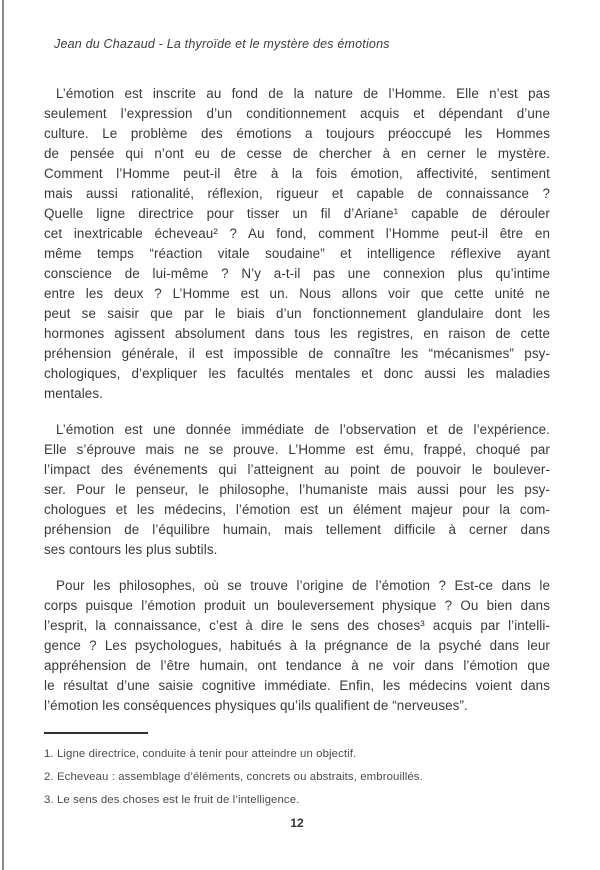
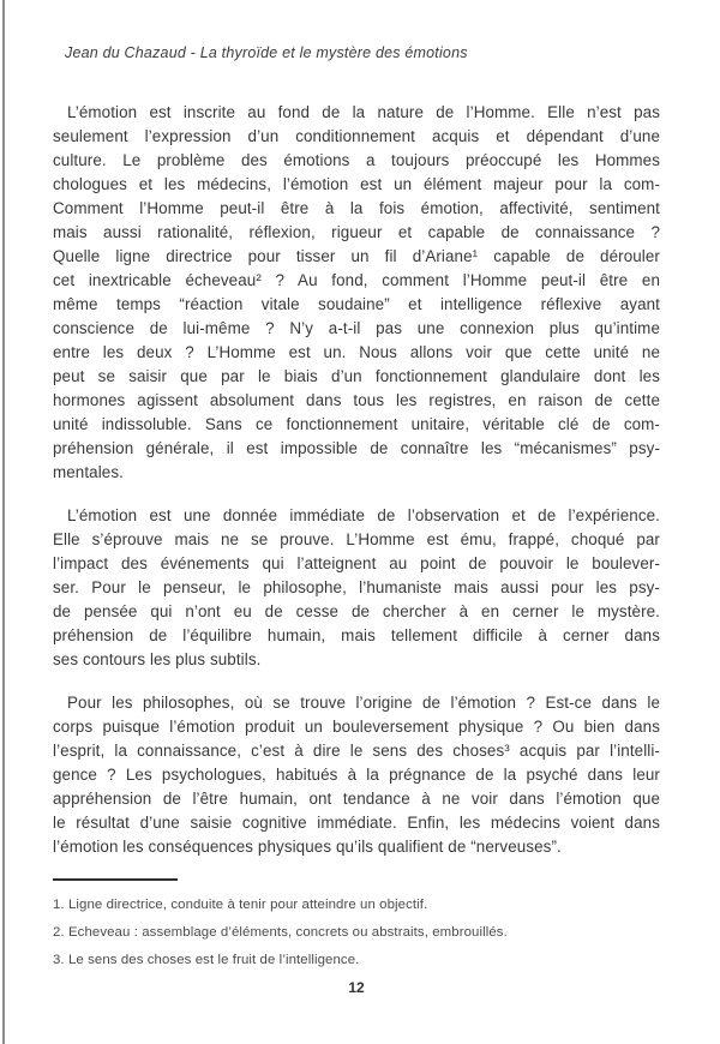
  Jean du Chazaud - La thyroïde et le mystère des émotions
  L’émotion est inscrite au fond de la nature de l’Homme. Elle n’est pas
  seulement l’expression d’un conditionnement acquis et dépendant d’une
  culture. Le problème des émotions a toujours préoccupé les Hommes
- de pensée qui n’ont eu de cesse de chercher à en cerner le mystère.
+ chologues et les médecins, l’émotion est un élément majeur pour la com-
  Comment l’Homme peut-il être à la fois émotion, affectivité, sentiment
  mais aussi rationalité, réflexion, rigueur et capable de connaissance ?
  Quelle ligne directrice pour tisser un fil d’Ariane¹ capable de dérouler
  cet inextricable écheveau² ? Au fond, comment l’Homme peut-il être en
  même temps “réaction vitale soudaine” et intelligence réflexive ayant
  conscience de lui-même ? N’y a-t-il pas une connexion plus qu’intime
  entre les deux ? L’Homme est un. Nous allons voir que cette unité ne
  peut se saisir que par le biais d’un fonctionnement glandulaire dont les
  hormones agissent absolument dans tous les registres, en raison de cette
+ unité indissoluble. Sans ce fonctionnement unitaire, véritable clé de com-
  préhension générale, il est impossible de connaître les “mécanismes” psy-
- chologiques, d’expliquer les facultés mentales et donc aussi les maladies
  mentales.
  L’émotion est une donnée immédiate de l’observation et de l’expérience.
  Elle s’éprouve mais ne se prouve. L’Homme est ému, frappé, choqué par
  l’impact des événements qui l’atteignent au point de pouvoir le boulever-
  ser. Pour le penseur, le philosophe, l’humaniste mais aussi pour les psy-
- chologues et les médecins, l’émotion est un élément majeur pour la com-
+ de pensée qui n’ont eu de cesse de chercher à en cerner le mystère.
  préhension de l’équilibre humain, mais tellement difficile à cerner dans
  ses contours les plus subtils.
  Pour les philosophes, où se trouve l’origine de l’émotion ? Est-ce dans le
  corps puisque l’émotion produit un bouleversement physique ? Ou bien dans
  l’esprit, la connaissance, c’est à dire le sens des choses³ acquis par l’intelli-
  gence ? Les psychologues, habitués à la prégnance de la psyché dans leur
  appréhension de l’être humain, ont tendance à ne voir dans l’émotion que
  le résultat d’une saisie cognitive immédiate. Enfin, les médecins voient dans
  l’émotion les conséquences physiques qu’ils qualifient de “nerveuses”.
  1. Ligne directrice, conduite à tenir pour atteindre un objectif.
  2. Echeveau : assemblage d’éléments, concrets ou abstraits, embrouillés.
  3. Le sens des choses est le fruit de l’intelligence.
  12
